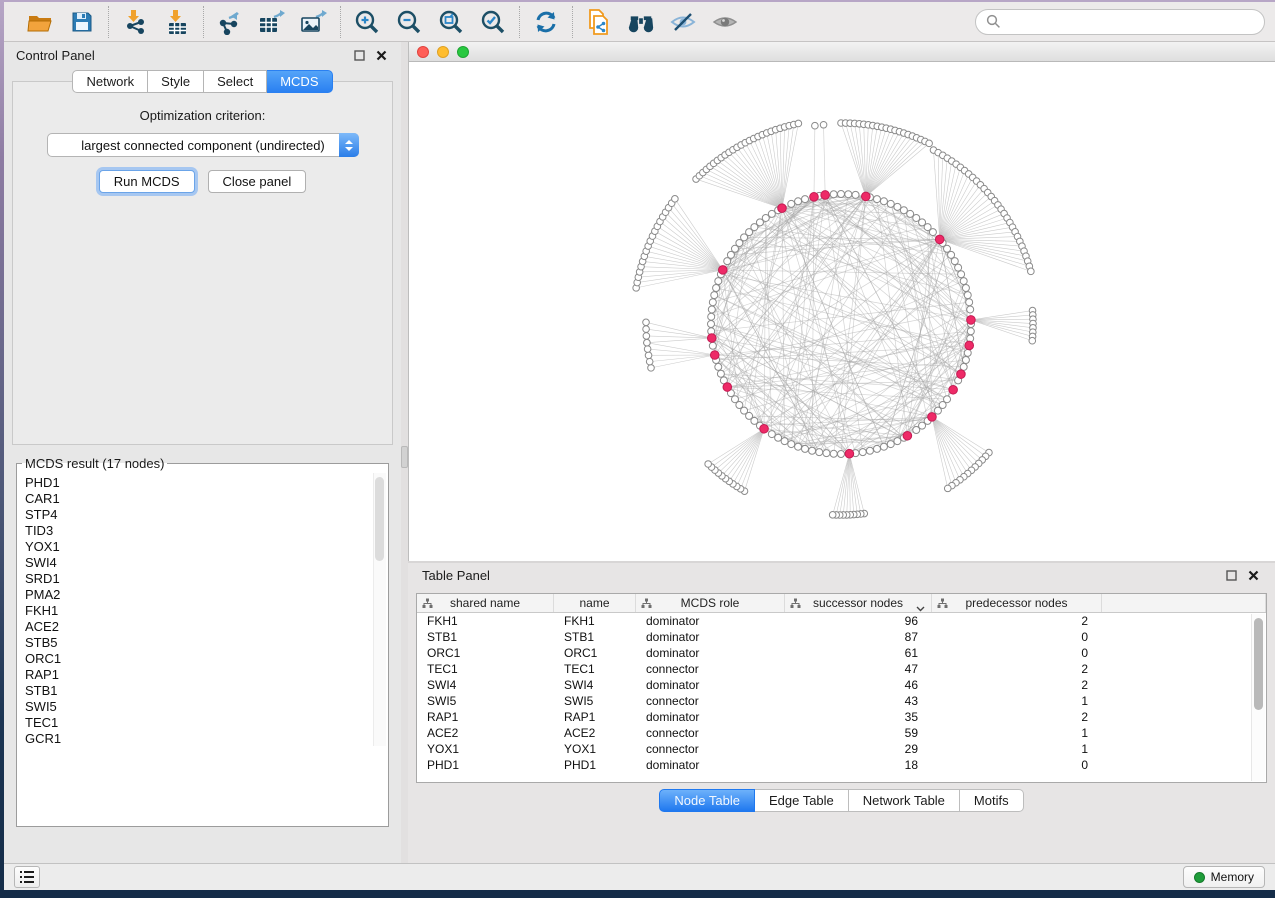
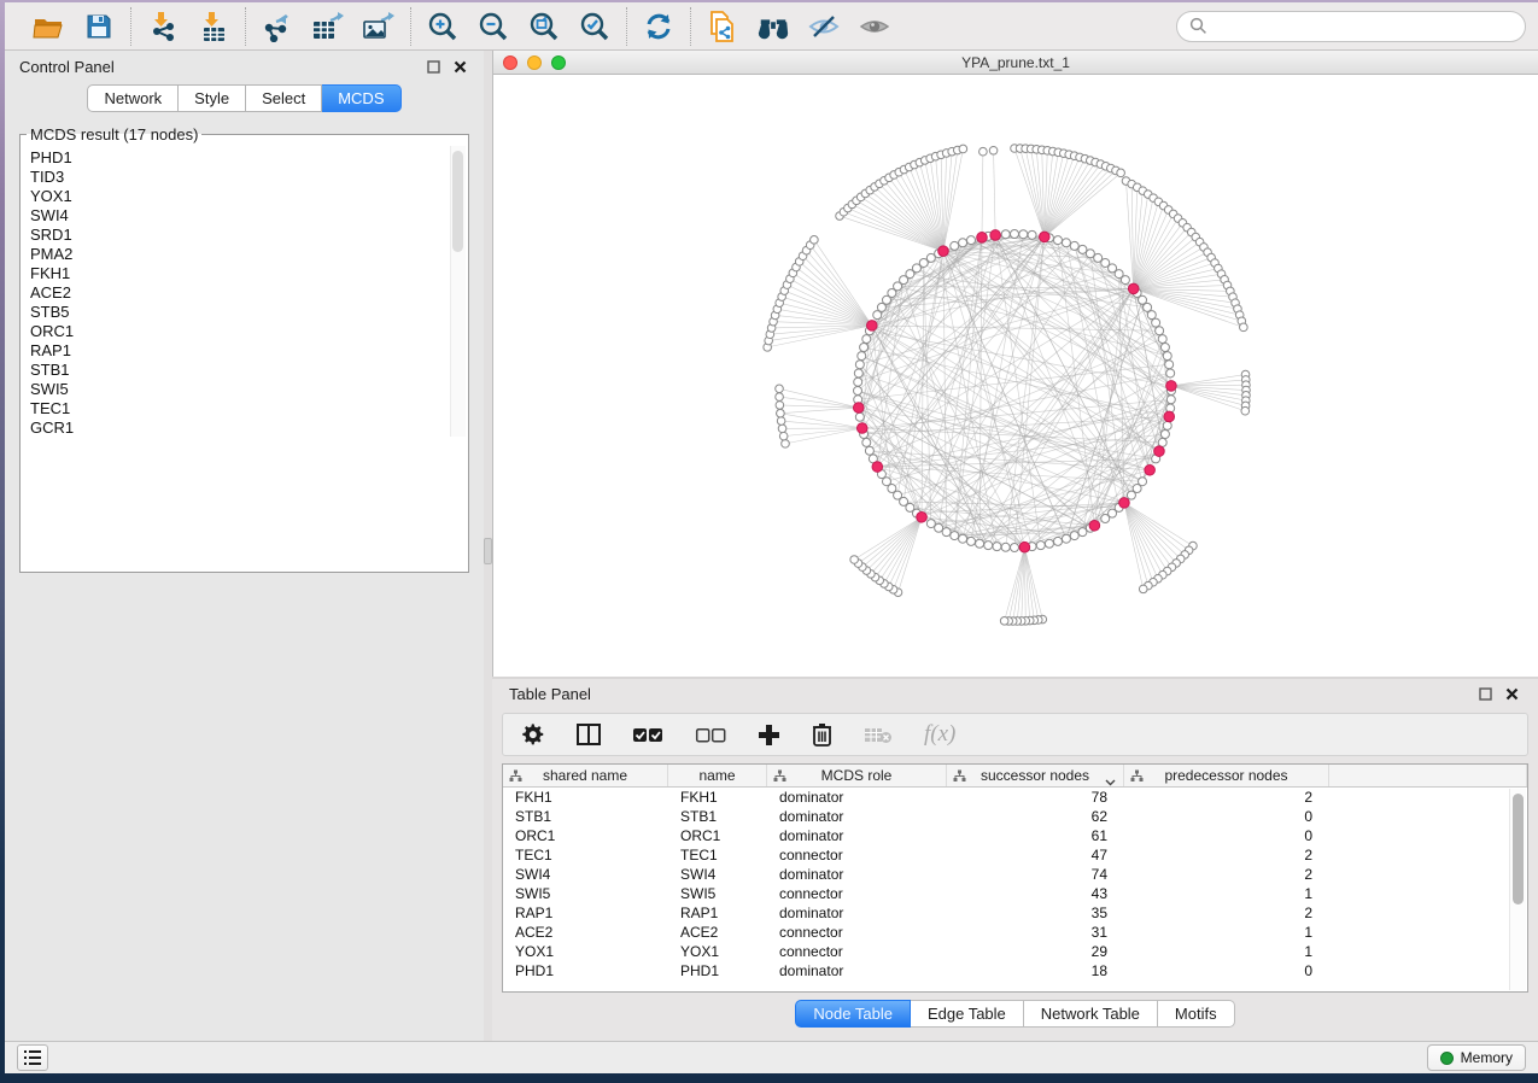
  Control Panel
  Network
  Style
  Select
  MCDS
- Optimization criterion:
- largest connected component (undirected)
- Run MCDS
- Close panel
  MCDS result (17 nodes)
  PHD1
- CAR1
- STP4
  TID3
  YOX1
  SWI4
  SRD1
  PMA2
  FKH1
  ACE2
  STB5
  ORC1
  RAP1
  STB1
  SWI5
  TEC1
  GCR1
+ YPA_prune.txt_1
  Table Panel
+ f(x)
  shared name
  name
  MCDS role
  successor nodes
  predecessor nodes
  FKH1
  FKH1
  dominator
- 96
+ 78
  2
  STB1
  STB1
  dominator
- 87
+ 62
  0
  ORC1
  ORC1
  dominator
  61
  0
  TEC1
  TEC1
  connector
  47
  2
  SWI4
  SWI4
  dominator
- 46
+ 74
  2
  SWI5
  SWI5
  connector
  43
  1
  RAP1
  RAP1
  dominator
  35
  2
  ACE2
  ACE2
  connector
- 59
+ 31
  1
  YOX1
  YOX1
  connector
  29
  1
  PHD1
  PHD1
  dominator
  18
  0
  Node Table
  Edge Table
  Network Table
  Motifs
  Memory
